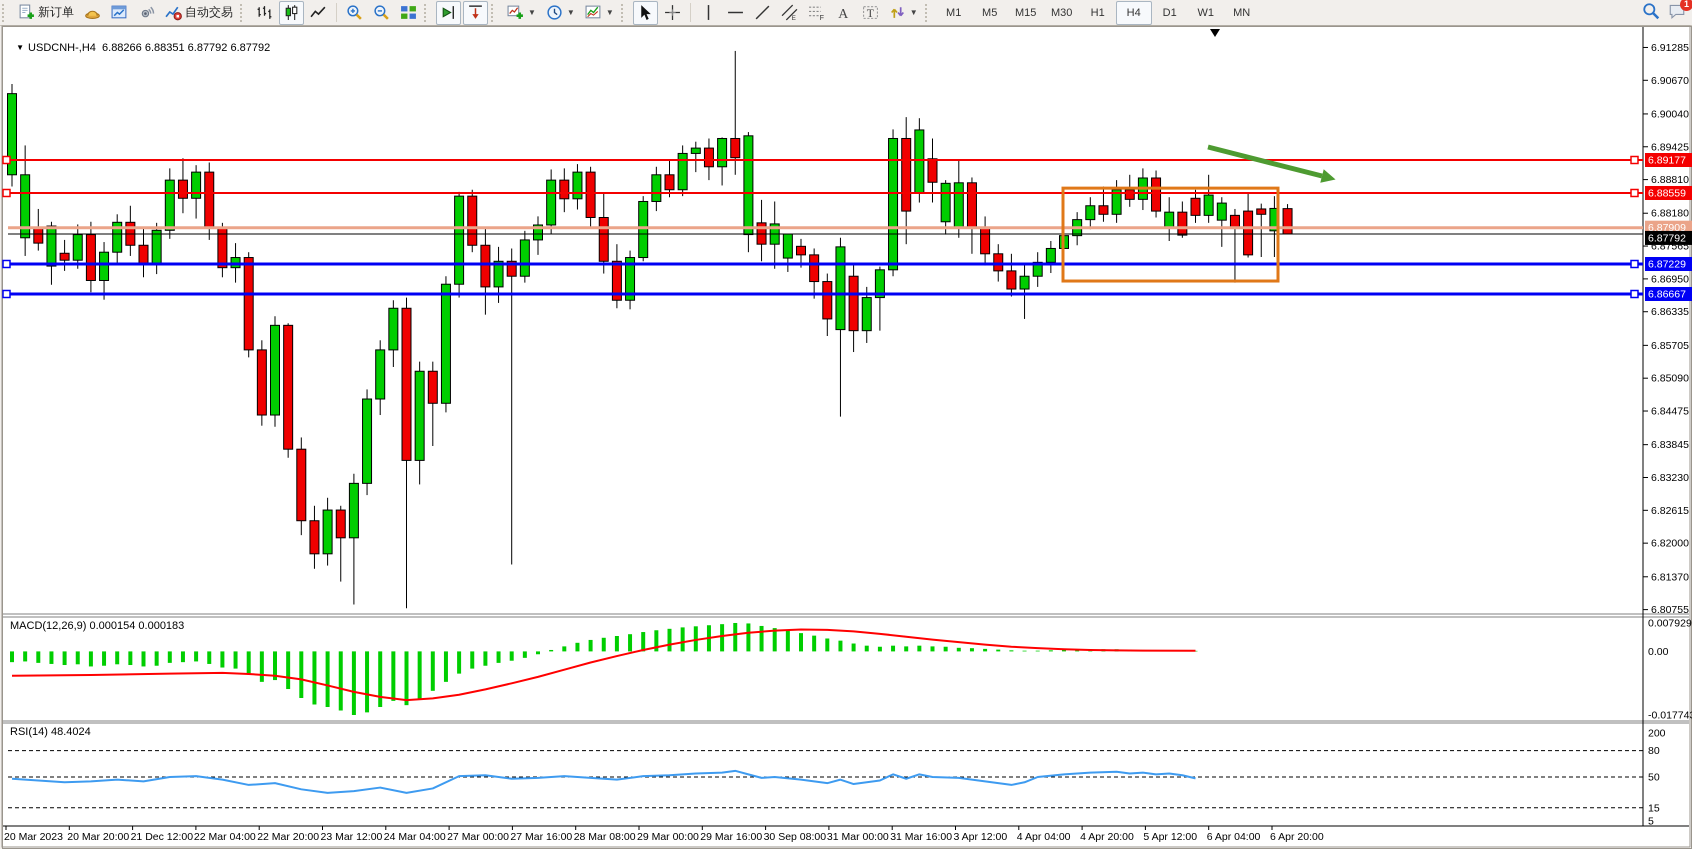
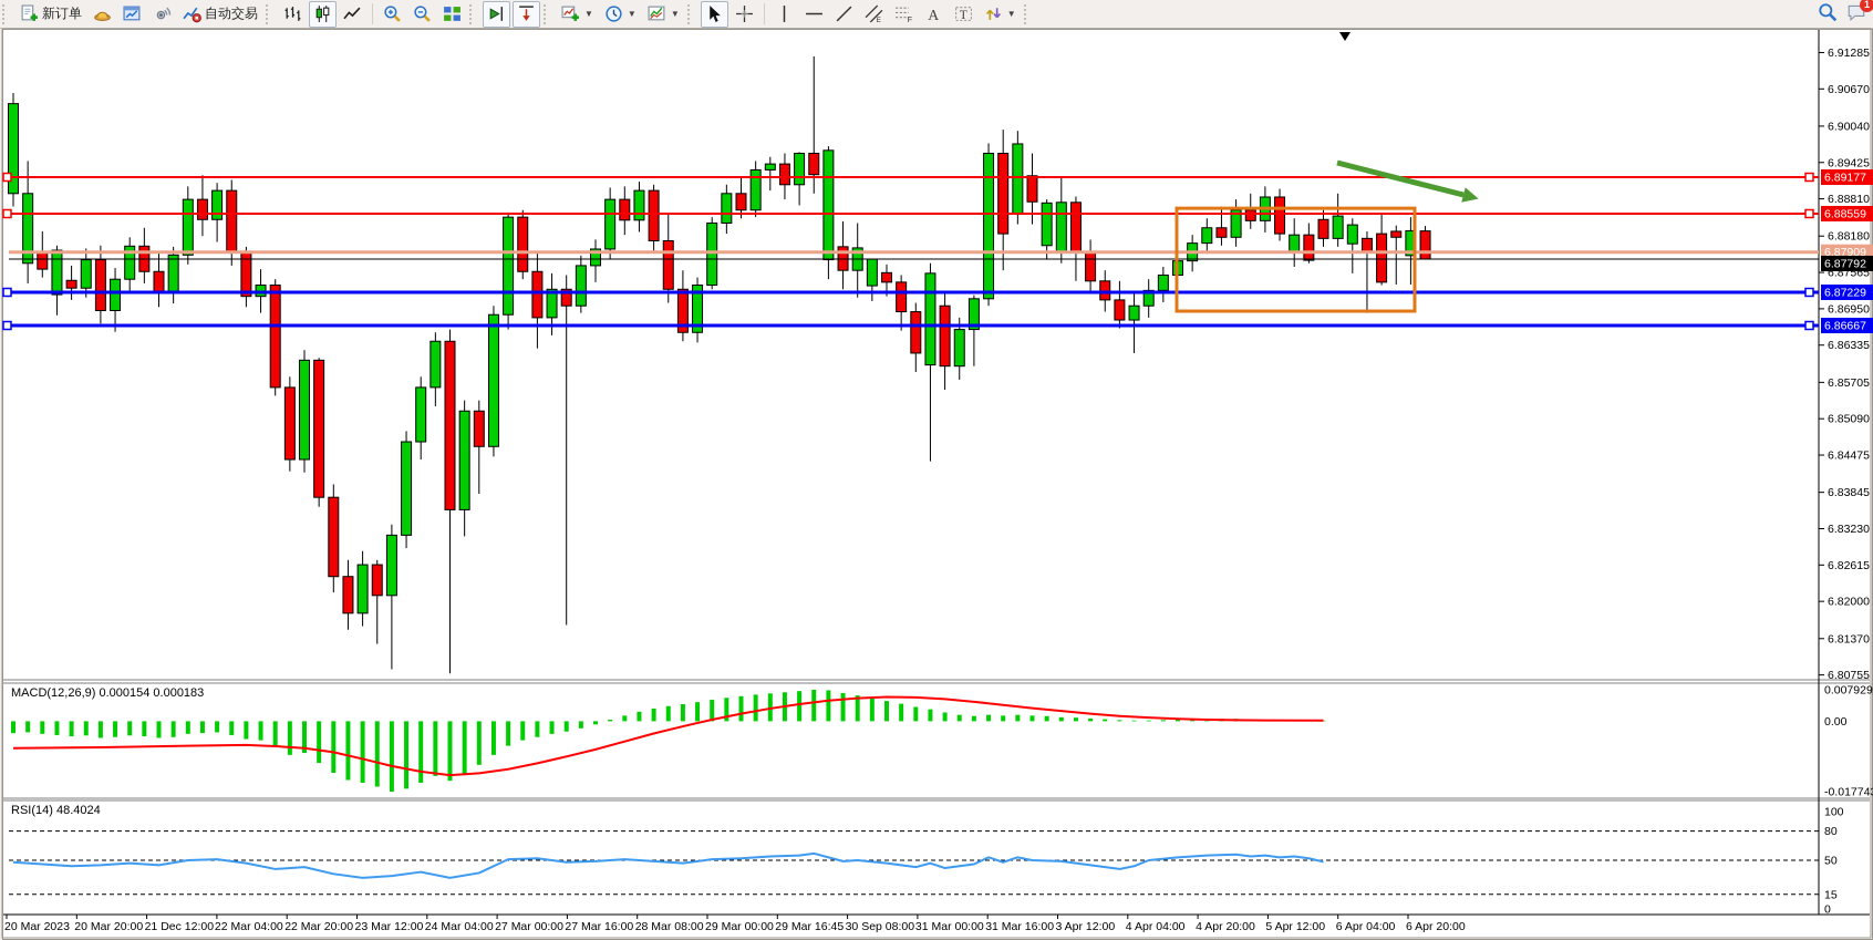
  新订单
  自动交易
  ▼
  ▼
  ▼
  A
  T
  ▼
- M1 M5 M15 M30 H1 H4 D1 W1 MN
  1
  6.91285
  6.90670
  6.90040
  6.89425
  6.88810
  6.88180
  6.87565
  6.86950
  6.86335
  6.85705
  6.85090
  6.84475
  6.83845
  6.83230
  6.82615
  6.82000
  6.81370
  6.80755
  0.007929
  0.00
  -0.01774
- 200
+ 100
  80
  50
  15
- 5
+ 0
  20 Mar 2023
  20 Mar 20:00
  21 Dec 12:00
  22 Mar 04:00
  22 Mar 20:00
  23 Mar 12:00
  24 Mar 04:00
  27 Mar 00:00
  27 Mar 16:00
  28 Mar 08:00
  29 Mar 00:00
- 29 Mar 16:00
+ 29 Mar 16:45
  30 Sep 08:00
  31 Mar 00:00
  31 Mar 16:00
  3 Apr 12:00
  4 Apr 04:00
  4 Apr 20:00
  5 Apr 12:00
  6 Apr 04:00
  6 Apr 20:00
  6.89177
  6.88559
  6.87909
  6.87229
  6.86667
  6.87792
- ▼ USDCNH-,H4 6.88266 6.88351 6.87792 6.87792
  MACD(12,26,9) 0.000154 0.000183
  RSI(14) 48.4024
